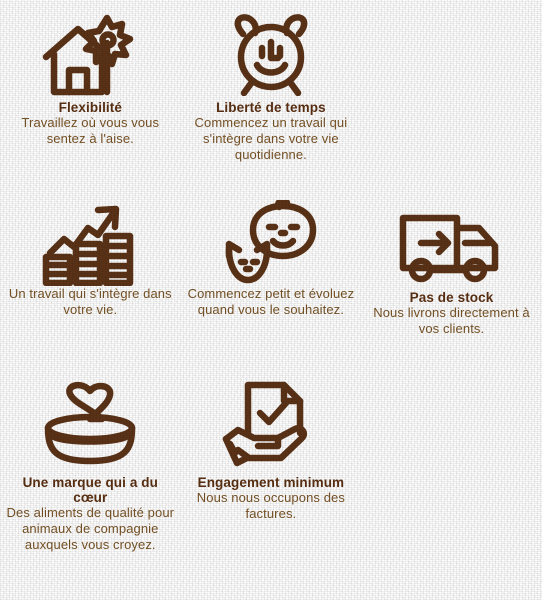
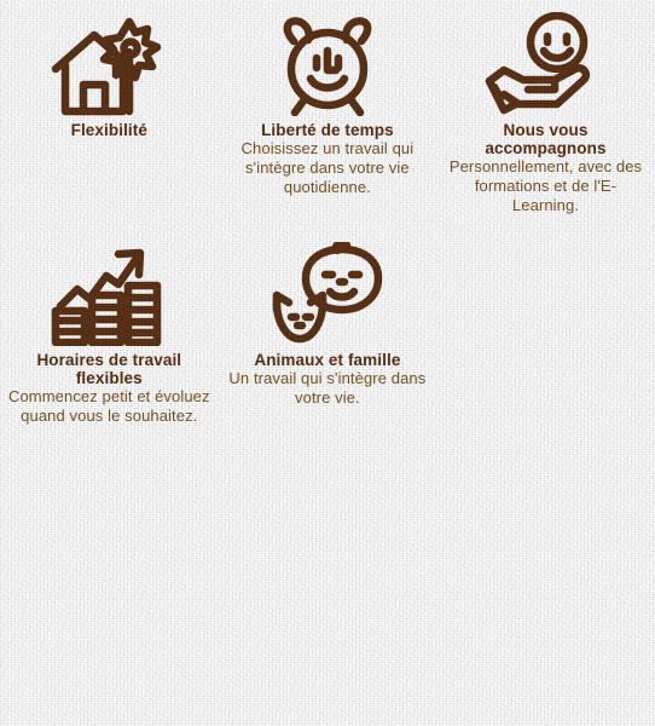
  Flexibilité
- Travaillez où vous vous sentez à l'aise.
  Liberté de temps
- Commencez un travail qui s'intègre dans votre vie quotidienne.
+ Choisissez un travail qui s'intègre dans votre vie quotidienne.
+ Nous vous accompagnons
+ Personnellement, avec des formations et de l'E-Learning.
+ Horaires de travail flexibles
- Un travail qui s'intègre dans votre vie.
+ Commencez petit et évoluez quand vous le souhaitez.
+ Animaux et famille
- Commencez petit et évoluez quand vous le souhaitez.
+ Un travail qui s'intègre dans votre vie.
- Pas de stock
- Nous livrons directement à vos clients.
- Une marque qui a du cœur
- Des aliments de qualité pour animaux de compagnie auxquels vous croyez.
- Engagement minimum
- Nous nous occupons des factures.
